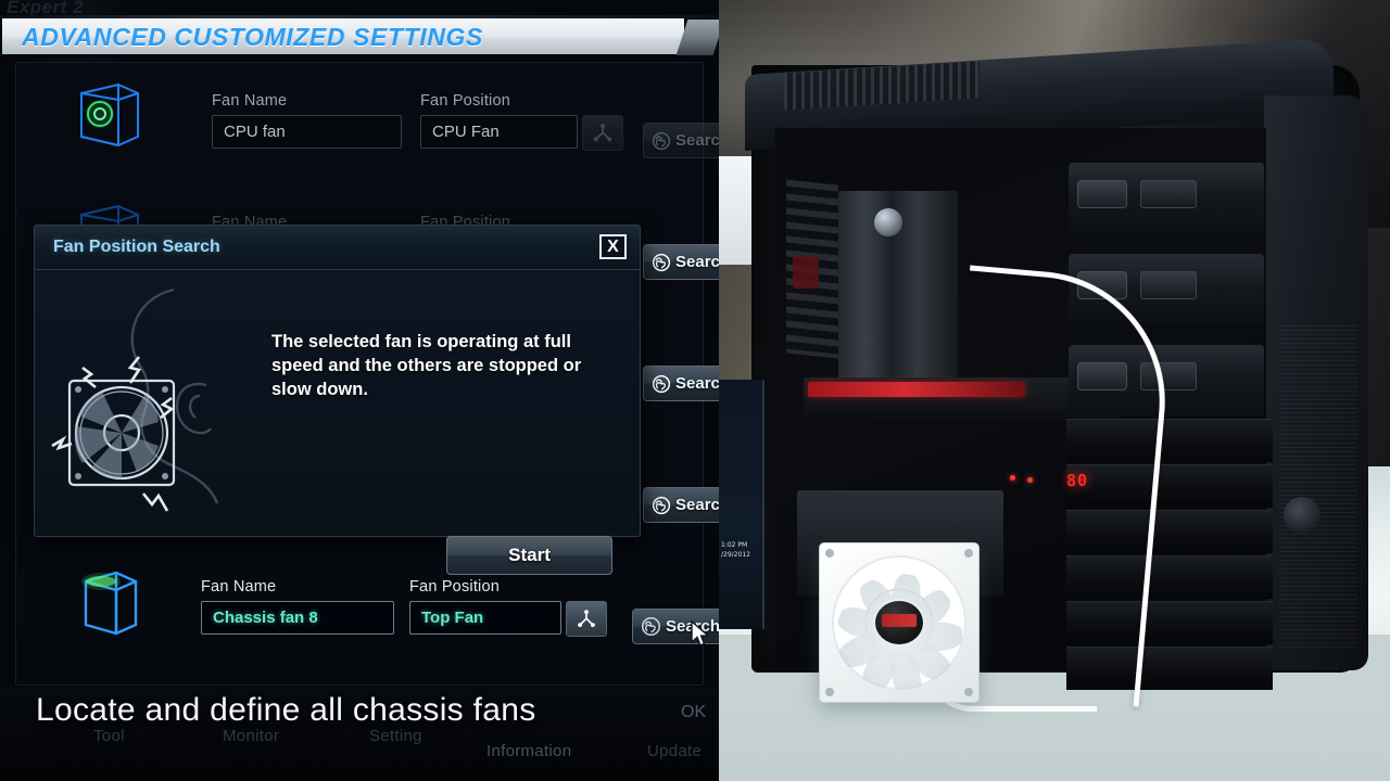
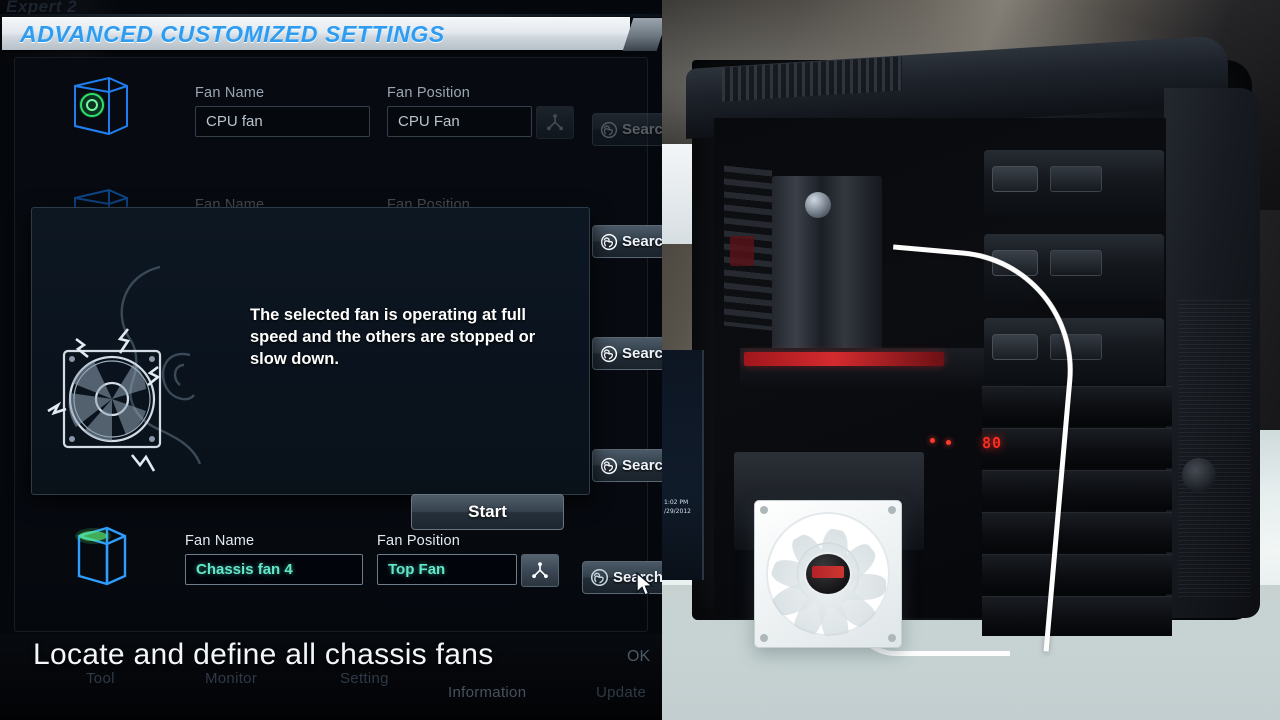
  Expert 2
  ADVANCED CUSTOMIZED SETTINGS
  Fan Name
  CPU fan
  Fan Position
  CPU Fan
  Searc
  Fan Name
  Fan Position
  Searc
  Searc
  Searc
  Fan Name
- Chassis fan 8
+ Chassis fan 4
  Fan Position
  Top Fan
  Seach
- Fan Position Search
- X
  The selected fan is operating at full speed and the others are stopped or slow down.
  Start
  Tool
  Monitor
  Setting
  Information
  Update
  OK
  Locate and define all chassis fans
  80
